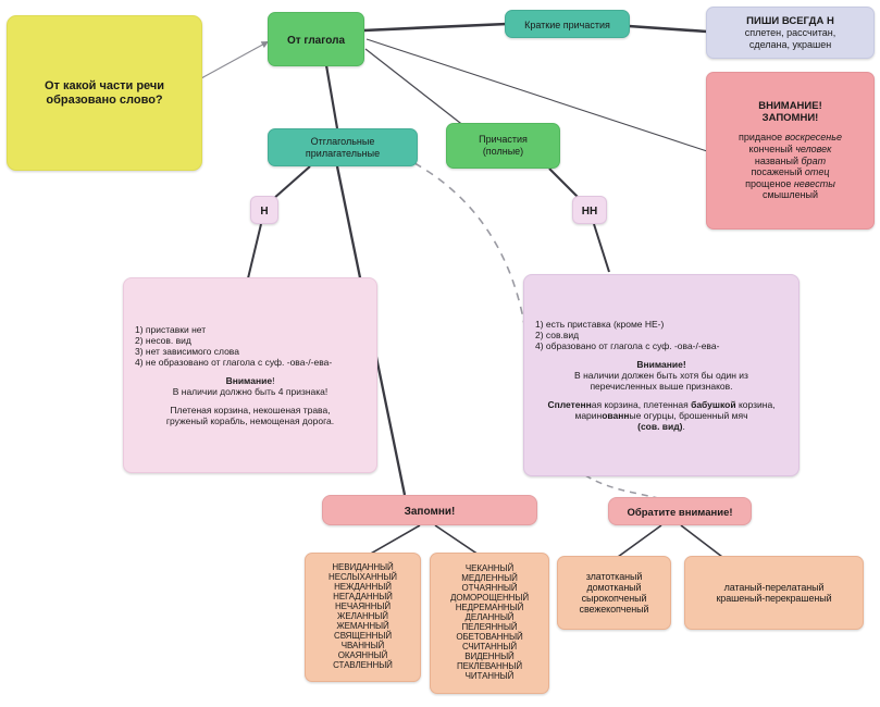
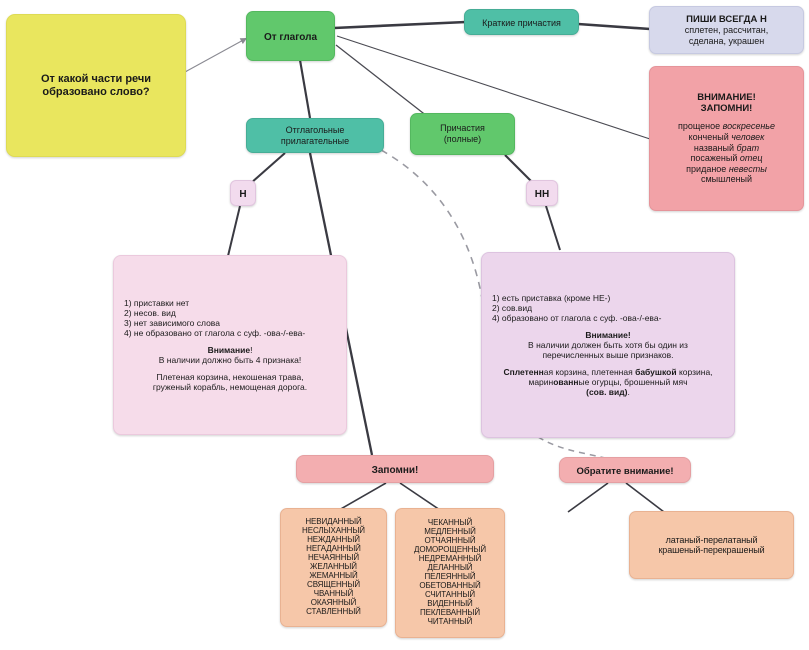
  От какой части речи
  образовано слово?
  От глаголa
  Краткие причастия
  ПИШИ ВСЕГДА Н
  сплетен, рассчитан,
  сделана, украшен
  ВНИМАНИЕ!
  ЗАПОМНИ!
- приданое воскресенье
+ прощеное воскресенье
  конченый человек
  названый брат
  посаженый отец
- прощеное невесты
+ приданое невесты
  смышленый
  Отглагольные
  прилагательные
  Причастия
  (полные)
  Н
  НН
  1) приставки нет
  2) несов. вид
  3) нет зависимого слова
  4) не образовано от глагола с суф. -ова-/-ева-
  Внимание!
  В наличии должно быть 4 признака!
  Плетеная корзина, некошеная трава,
  груженый корабль, немощеная дорога.
  1) есть приставка (кроме НЕ-)
  2) сов.вид
  4) образовано от глагола с суф. -ова-/-ева-
  Внимание!
  В наличии должен быть хотя бы один из
  перечисленных выше признаков.
  Сплетенная корзина, плетенная бабушкой корзина, маринованные огурцы, брошенный мяч
  (сов. вид).
  Запомни!
  Обратите внимание!
  НЕВИДАННЫЙ
  НЕСЛЫХАННЫЙ
  НЕЖДАННЫЙ
  НЕГАДАННЫЙ
  НЕЧАЯННЫЙ
  ЖЕЛАННЫЙ
  ЖЕМАННЫЙ
  СВЯЩЕННЫЙ
  ЧВАННЫЙ
  ОКАЯННЫЙ
  СТАВЛЕННЫЙ
  ЧЕКАННЫЙ
  МЕДЛЕННЫЙ
  ОТЧАЯННЫЙ
  ДОМОРОЩЕННЫЙ
  НЕДРЕМАННЫЙ
  ДЕЛАННЫЙ
  ПЕЛЕЯННЫЙ
  ОБЕТОВАННЫЙ
  СЧИТАННЫЙ
  ВИДЕННЫЙ
  ПЕКЛЕВАННЫЙ
  ЧИТАННЫЙ
- златотканый
- домотканый
- сырокопченый
- свежекопченый
  латаный-перелатаный
  крашеный-перекрашеный
